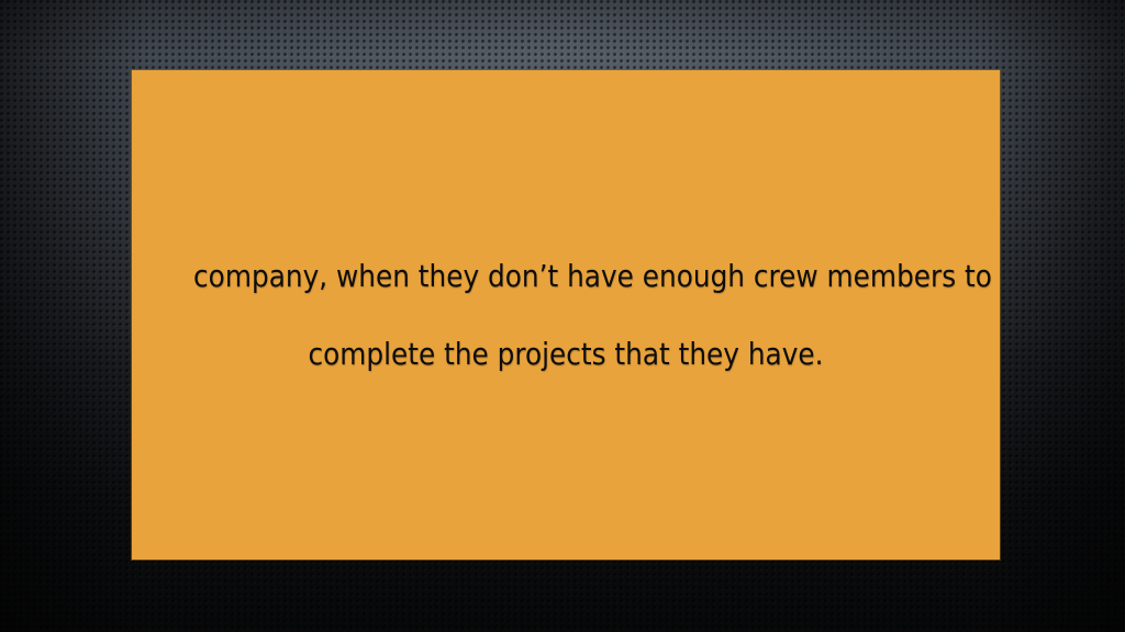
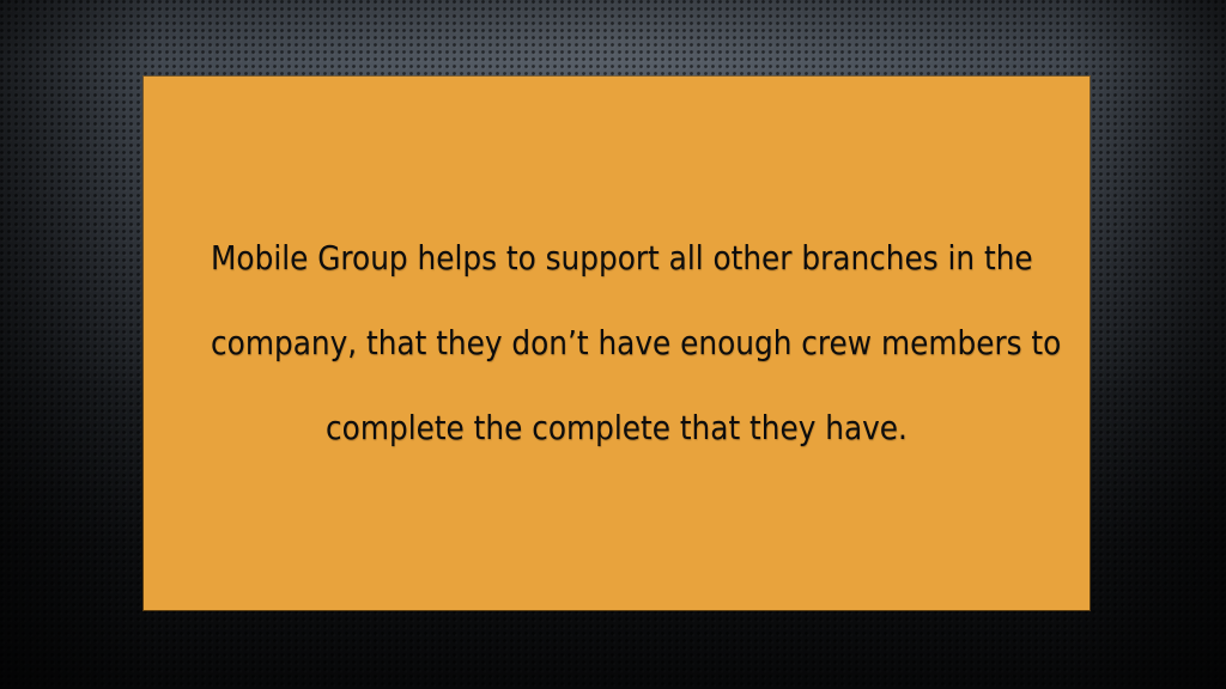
+ Mobile Group helps to support all other branches in the
- company, when they don’t have enough crew members to
+ company, that they don’t have enough crew members to
- complete the projects that they have.
+ complete the complete that they have.
